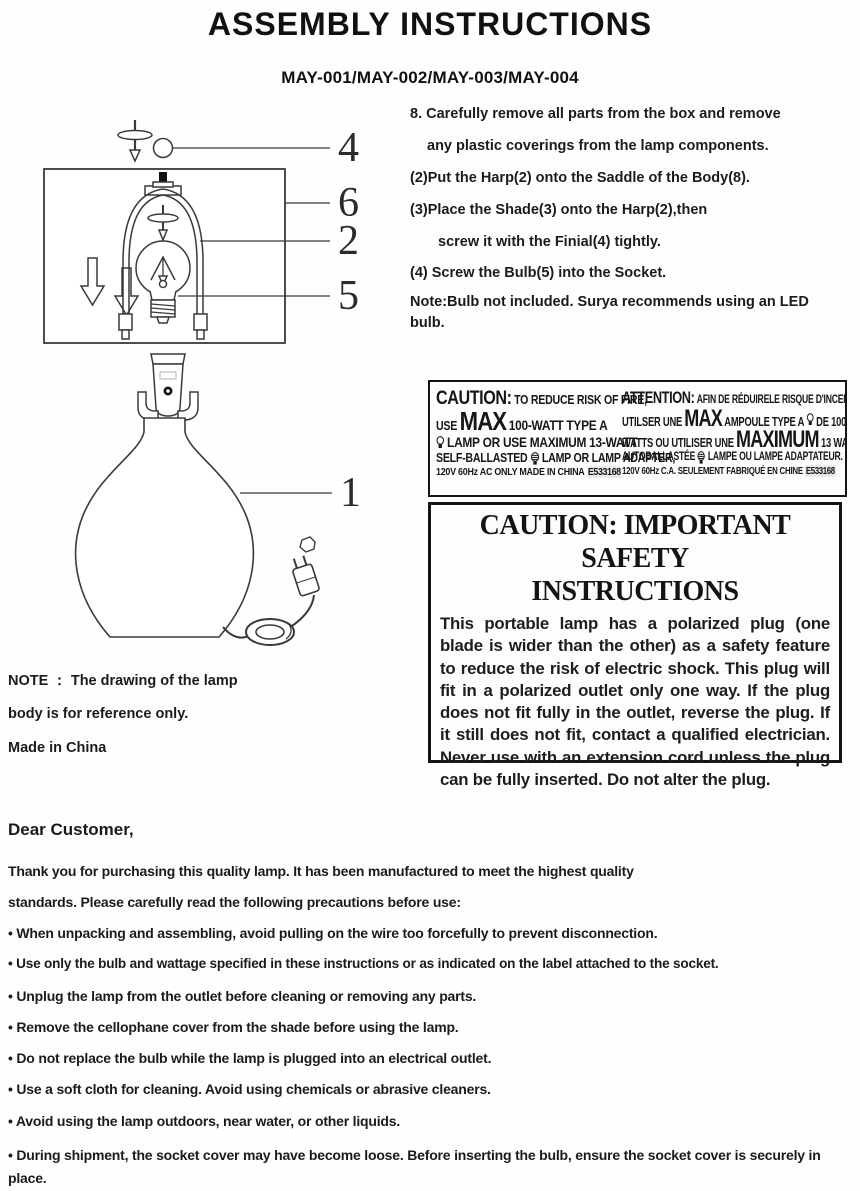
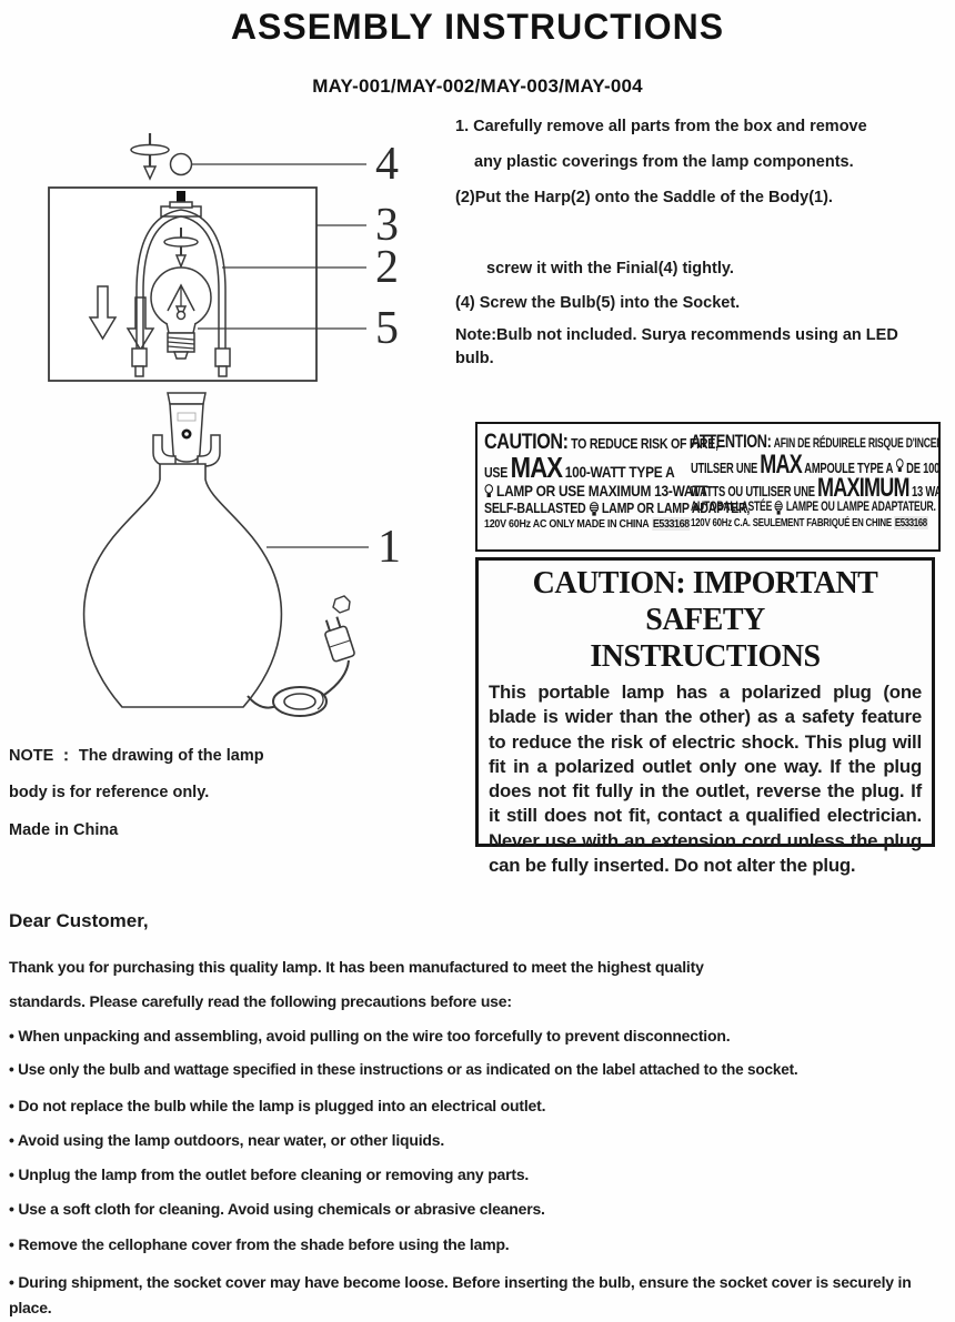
  ASSEMBLY INSTRUCTIONS
  MAY-001/MAY-002/MAY-003/MAY-004
- 8. Carefully remove all parts from the box and remove
+ 1. Carefully remove all parts from the box and remove
  any plastic coverings from the lamp components.
- (2)Put the Harp(2) onto the Saddle of the Body(8).
+ (2)Put the Harp(2) onto the Saddle of the Body(1).
- (3)Place the Shade(3) onto the Harp(2),then
  screw it with the Finial(4) tightly.
  (4) Screw the Bulb(5) into the Socket.
  Note:Bulb not included. Surya recommends using an LED bulb.
  4
- 6
+ 3
  2
  5
  1
  CAUTION:
  TO REDUCE RISK OF FIRE,
  USE
  MAX
  100-WATT TYPE A
  LAMP OR USE MAXIMUM 13-WATT
  SELF-BALLASTED
  LAMP OR LAMP ADAPTER,
  120V 60Hz AC ONLY MADE IN CHINA
  E533168
  ATTENTION:
  AFIN DE RÉDUIRELE RISQUE D'INCE
  UTILSER UNE
  MAX
  AMPOULE TYPE A
  DE 100
  WATTS OU UTILISER UNE
  MAXIMUM
  AUTOBALLASTÉE
  LAMPE OU LAMPE ADAPTATEUR.
  120V 60Hz C.A. SEULEMENT FABRIQUÉ EN CHINE
  E533168
  CAUTION: IMPORTANT SAFETY
  INSTRUCTIONS
  This portable lamp has a polarized plug (one blade is wider than the other) as a safety feature to reduce the risk of electric shock. This plug will fit in a polarized outlet only one way. If the plug does not fit fully in the outlet, reverse the plug. If it still does not fit, contact a qualified electrician. Never use with an extension cord unless the plug can be fully inserted. Do not alter the plug.
  NOTE ： The drawing of the lamp
  body is for reference only.
  Made in China
  Dear Customer,
  Thank you for purchasing this quality lamp. It has been manufactured to meet the highest quality
  standards. Please carefully read the following precautions before use:
  • When unpacking and assembling, avoid pulling on the wire too forcefully to prevent disconnection.
  • Use only the bulb and wattage specified in these instructions or as indicated on the label attached to the socket.
- • Unplug the lamp from the outlet before cleaning or removing any parts.
+ • Do not replace the bulb while the lamp is plugged into an electrical outlet.
- • Remove the cellophane cover from the shade before using the lamp.
+ • Avoid using the lamp outdoors, near water, or other liquids.
- • Do not replace the bulb while the lamp is plugged into an electrical outlet.
+ • Unplug the lamp from the outlet before cleaning or removing any parts.
  • Use a soft cloth for cleaning. Avoid using chemicals or abrasive cleaners.
- • Avoid using the lamp outdoors, near water, or other liquids.
+ • Remove the cellophane cover from the shade before using the lamp.
  • During shipment, the socket cover may have become loose. Before inserting the bulb, ensure the socket cover is securely in place.
